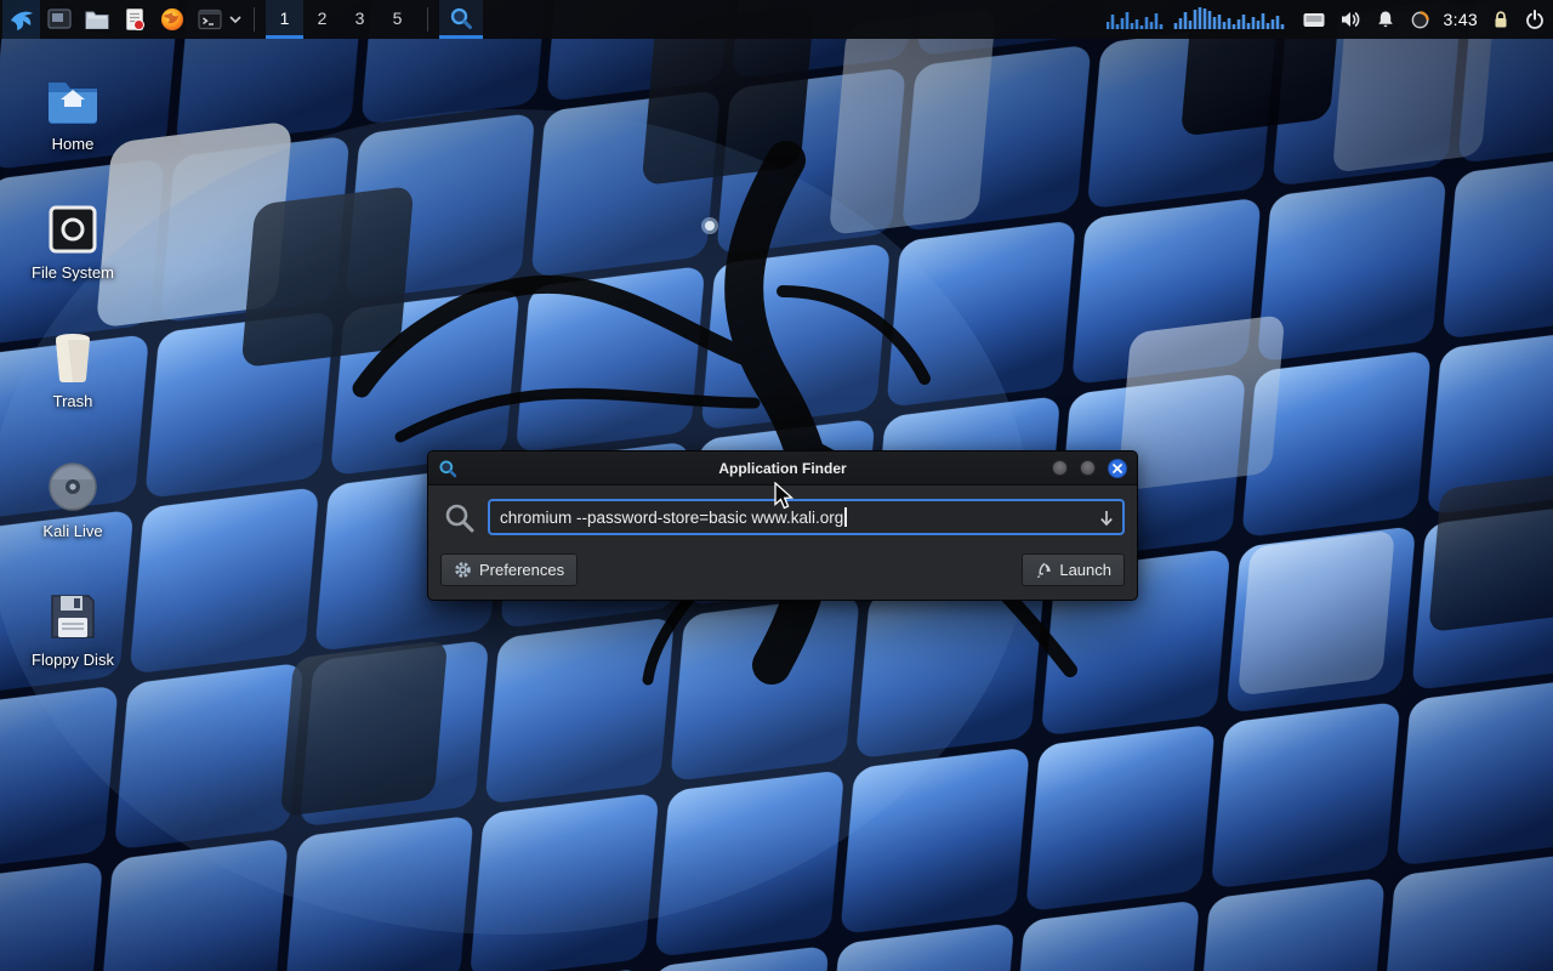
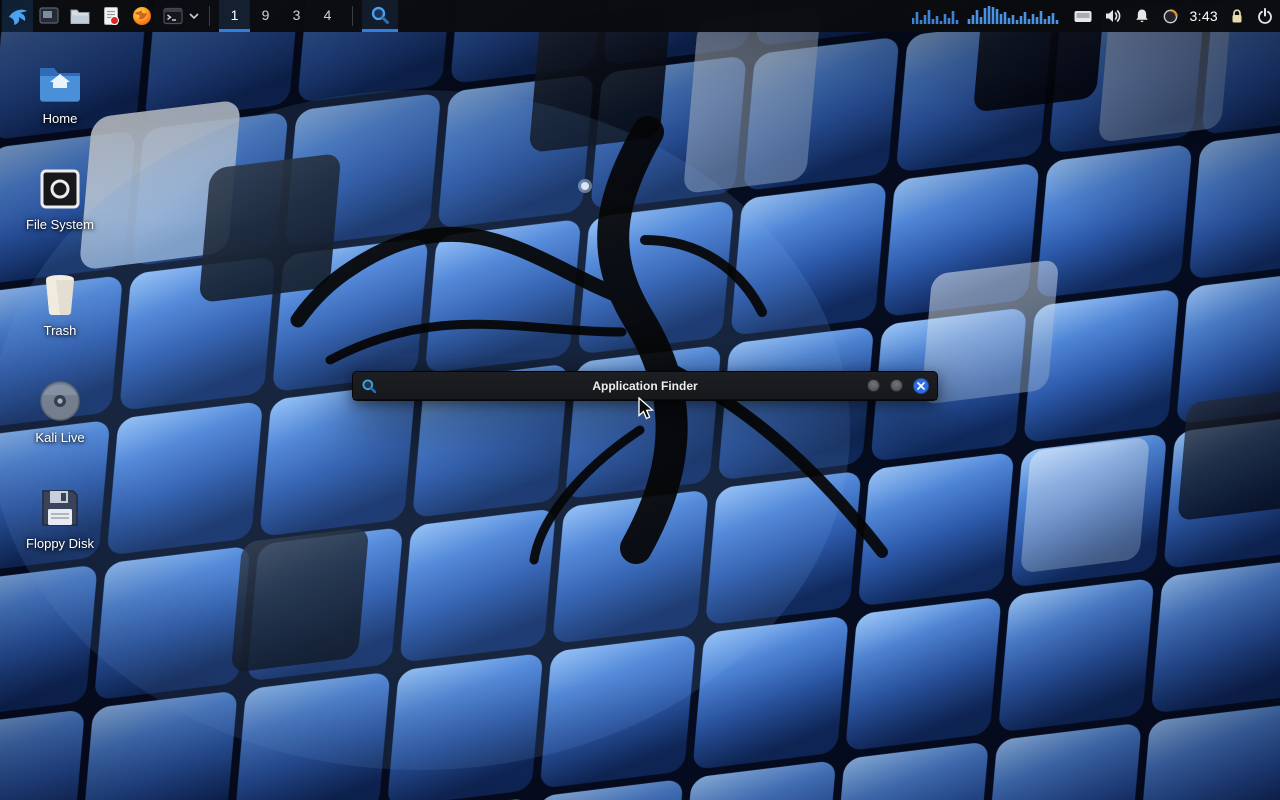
  1
- 2
+ 9
  3
- 5
+ 4
  3:43
  Home
  File System
  Trash
  Kali Live
  Floppy Disk
  Application Finder
- chromium --password-store=basic www.kali.org
- Preferences
- Launch
